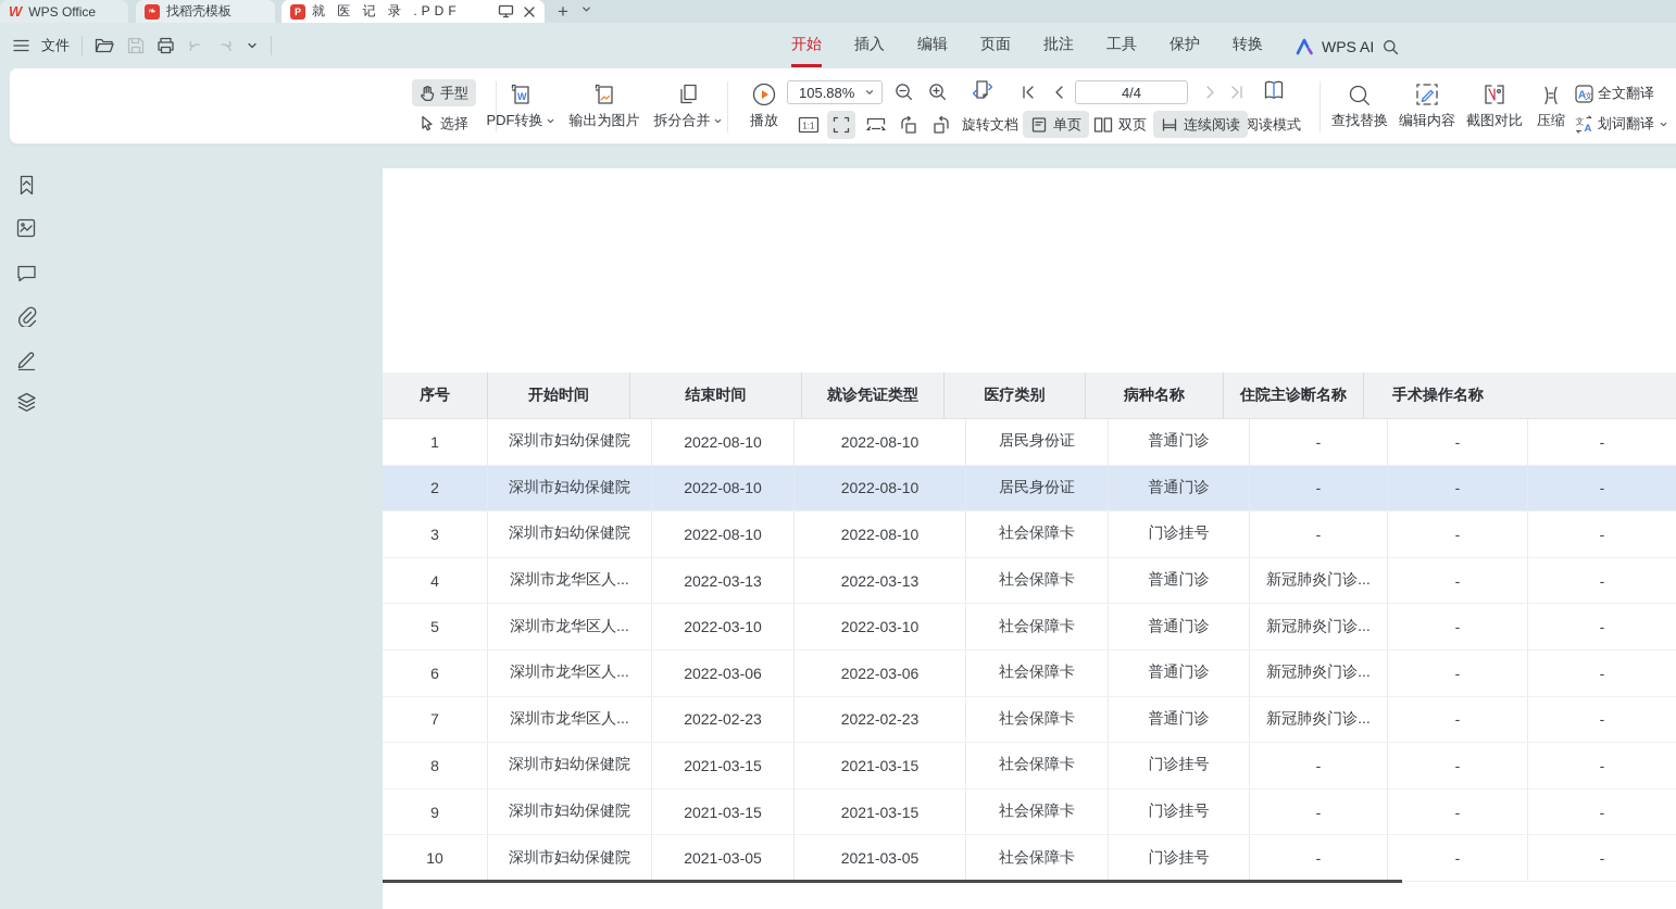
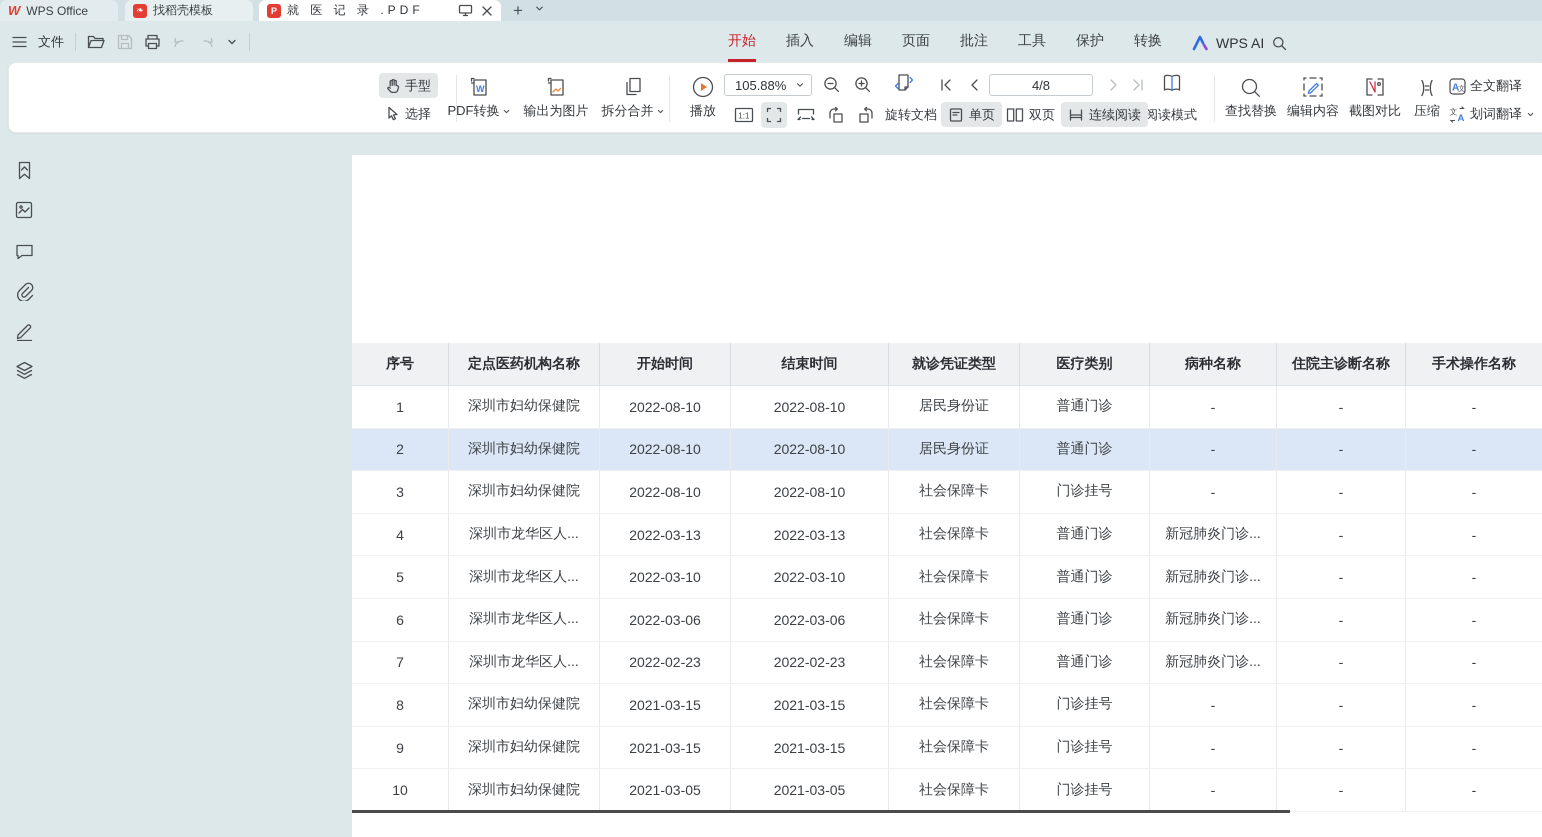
  W
  WPS Office
  ❧
  找稻壳模板
  P
  就 医 记 录 .PDF
  +
  文件
  开始
  插入
  编辑
  页面
  批注
  工具
  保护
  转换
  WPS AI
  手型
  选择
  W
  PDF转换
  输出为图片
  拆分合并
  播放
  105.88%
- 4/4
+ 4/8
  阅读模式
  1:1
  旋转文档
  单页
  双页
  连续阅读
  查找替换
  编辑内容
  截图对比
  压缩
  A
  文
  全文翻译
  文
  A
  划词翻译
  序号
+ 定点医药机构名称
  开始时间
  结束时间
  就诊凭证类型
  医疗类别
  病种名称
  住院主诊断名称
  手术操作名称
  1
  深圳市妇幼保健院
  2022-08-10
  2022-08-10
  居民身份证
  普通门诊
  -
  -
  -
  2
  深圳市妇幼保健院
  2022-08-10
  2022-08-10
  居民身份证
  普通门诊
  -
  -
  -
  3
  深圳市妇幼保健院
  2022-08-10
  2022-08-10
  社会保障卡
  门诊挂号
  -
  -
  -
  4
  深圳市龙华区人...
  2022-03-13
  2022-03-13
  社会保障卡
  普通门诊
  新冠肺炎门诊...
  -
  -
  5
  深圳市龙华区人...
  2022-03-10
  2022-03-10
  社会保障卡
  普通门诊
  新冠肺炎门诊...
  -
  -
  6
  深圳市龙华区人...
  2022-03-06
  2022-03-06
  社会保障卡
  普通门诊
  新冠肺炎门诊...
  -
  -
  7
  深圳市龙华区人...
  2022-02-23
  2022-02-23
  社会保障卡
  普通门诊
  新冠肺炎门诊...
  -
  -
  8
  深圳市妇幼保健院
  2021-03-15
  2021-03-15
  社会保障卡
  门诊挂号
  -
  -
  -
  9
  深圳市妇幼保健院
  2021-03-15
  2021-03-15
  社会保障卡
  门诊挂号
  -
  -
  -
  10
  深圳市妇幼保健院
  2021-03-05
  2021-03-05
  社会保障卡
  门诊挂号
  -
  -
  -
